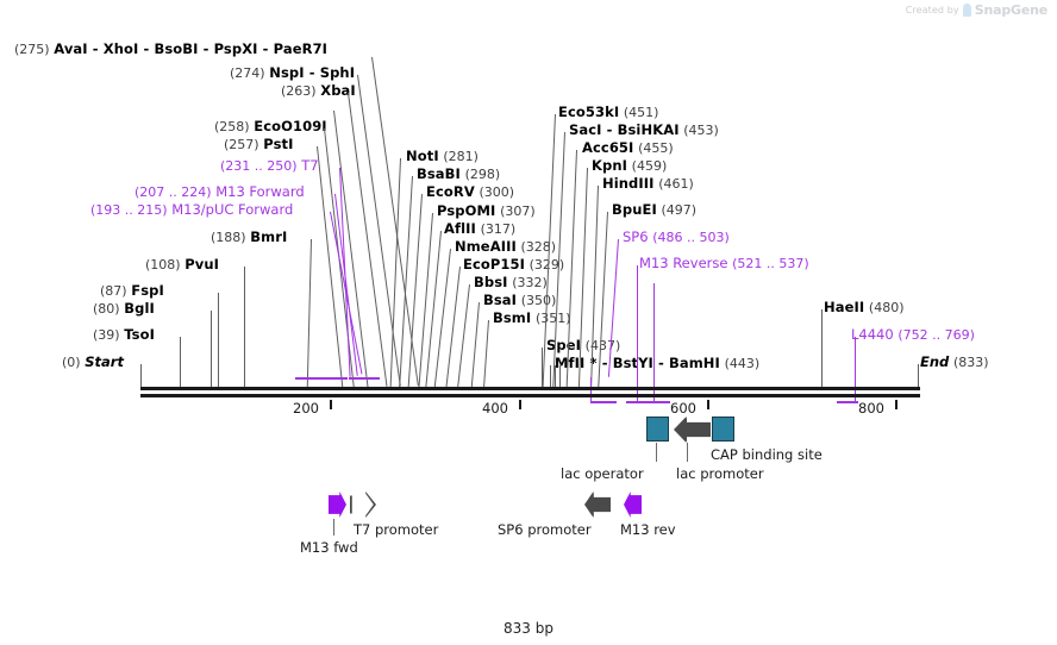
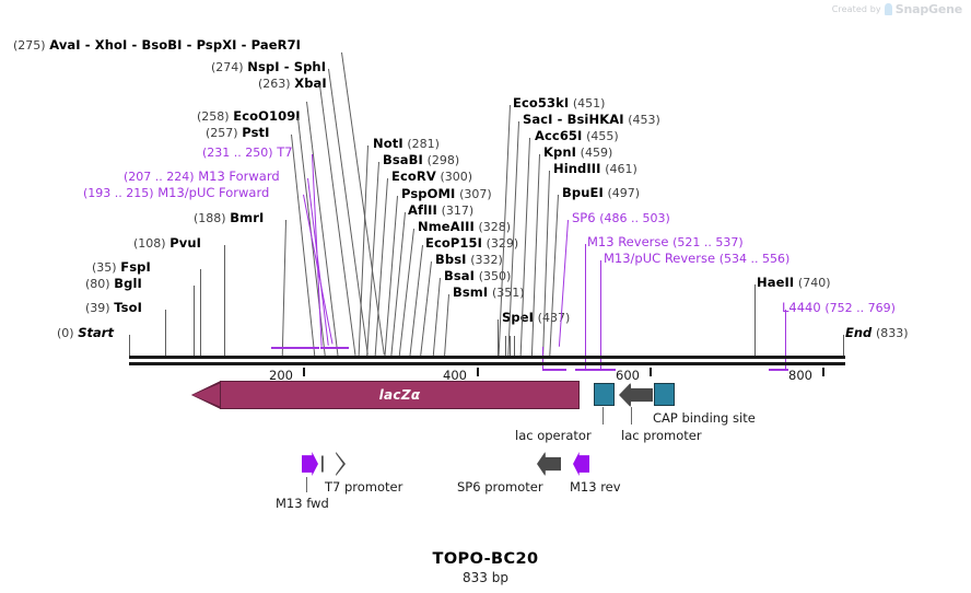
  Created by
  SnapGene
  (275) AvaI - XhoI - BsoBI - PspXI - PaeR7I
  (274) NspI - SphI
  (263) XbaI
  (258) EcoO109I
  (257) PstI
  (231 .. 250) T7
  (207 .. 224) M13 Forward
  (193 .. 215) M13/pUC Forward
  (188) BmrI
  (108) PvuI
- (87) FspI
+ (35) FspI
  (80) BglI
  (39) TsoI
  (0) Start
  NotI (281)
  BsaBI (298)
  EcoRV (300)
  PspOMI (307)
  AflII (317)
  NmeAIII (328)
  EcoP15I (39)
  BbsI (332)
  BsaI (35)
  BsmI (51
  SpeI (43)
- MfII * - BstYI - BamHI (443)
  Eco53kI (451)
  SacI - BsiHKAI (453)
  Acc65I (455)
  KpnI (459)
  HindIII (461)
  BpuEI (497)
  SP6 (486 .. 503)
  M13 Reverse (521 .. 537)
+ M13/pUC Reverse (534 .. 556)
- HaeII (480)
+ HaeII (740)
  L4440 (752 .. 769)
  End (833)
  200
  400
  600
  800
+ lacZα
  lac operator
  lac promoter
  CAP binding site
  M13 fwd
  T7 promoter
  SP6 promoter
  M13 rev
+ TOPO-BC20
  833 bp
